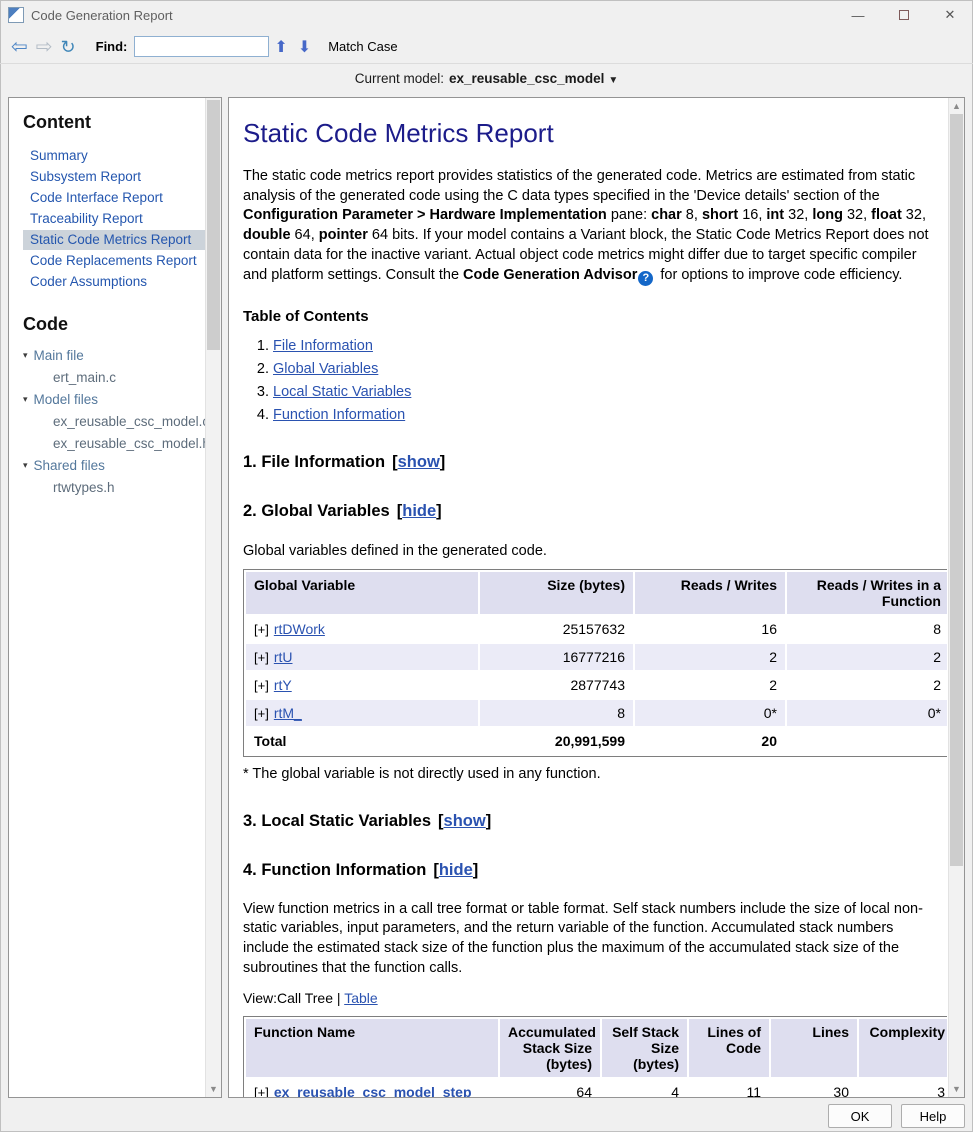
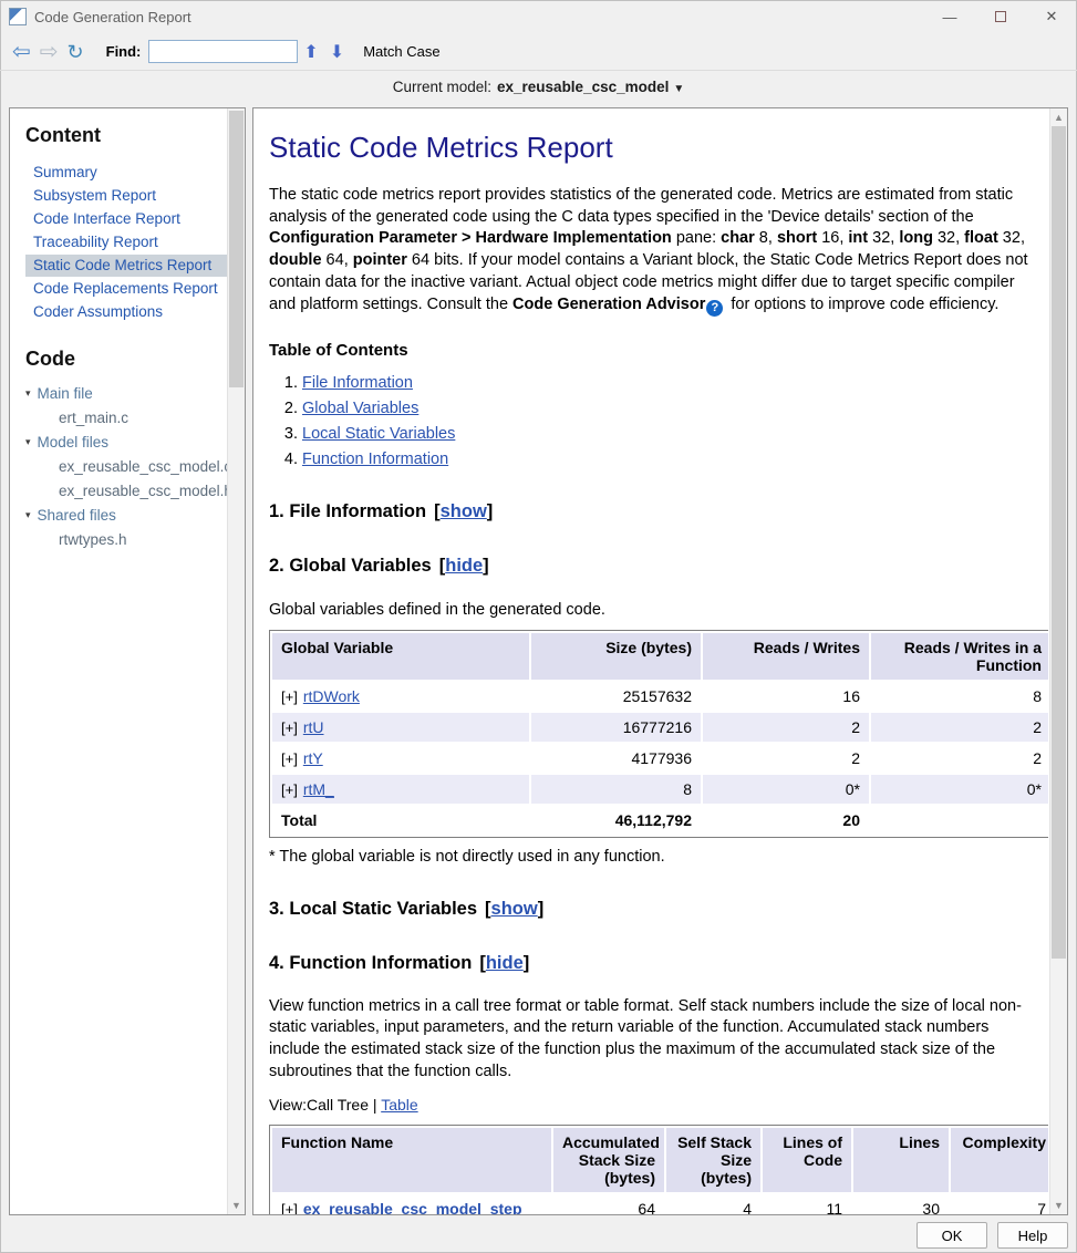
  Code Generation Report
  —
  ✕
  ⇦
  ⇨
  ↻
  Find:
  ⬆
  ⬇
  Match Case
  Current model: ex_reusable_csc_model ▼
  Content
  Summary
  Subsystem Report
  Code Interface Report
  Traceability Report
  Static Code Metrics Report
  Code Replacements Report
  Coder Assumptions
  Code
  ▾ Main file
  ert_main.c
  ▾ Model files
  ex_reusable_csc_model.
  ex_reusable_csc_model.
  ▾ Shared files
  rtwtypes.h
  ▼
  Static Code Metrics Report
  The static code metrics report provides statistics of the generated code. Metrics are estimated from static analysis of the generated code using the C data types specified in the 'Device details' section of the Configuration Parameter > Hardware Implementation pane: char 8, short 16, int 32, long 32, float 32, double 64, pointer 64 bits. If your model contains a Variant block, the Static Code Metrics Report does not contain data for the inactive variant. Actual object code metrics might differ due to target specific compiler and platform settings. Consult the Code Generation Advisor ? for options to improve code efficiency.
  Table of Contents
  File Information
  Global Variables
  Local Static Variables
  Function Information
  1. File Information [show]
  2. Global Variables [hide]
  Global variables defined in the generated code.
  Global Variable	Size (bytes)	Reads / Writes	Reads / Writes in a Function
  [+] rtDWork	25157632	16	8
  [+] rtU	16777216	2	2
- [+] rtY	2877743	2	2
+ [+] rtY	4177936	2	2
  [+] rtM_	8	0*	0*
- Total	20,991,599	20
+ Total	46,112,792	20
  * The global variable is not directly used in any function.
  3. Local Static Variables [show]
  4. Function Information [hide]
  View function metrics in a call tree format or table format. Self stack numbers include the size of local non-static variables, input parameters, and the return variable of the function. Accumulated stack numbers include the estimated stack size of the function plus the maximum of the accumulated stack size of the subroutines that the function calls.
  View:Call Tree | Table
  Function Name	Accumulated Stack Size (bytes)	Self Stack Size (bytes)	Lines of Code	Lines	Complexity
- [+] ex_reusable_csc_model_step	64	4	11	30	3
+ [+] ex_reusable_csc_model_step	64	4	11	30	7
  ▲
  ▼
  OK
  Help
